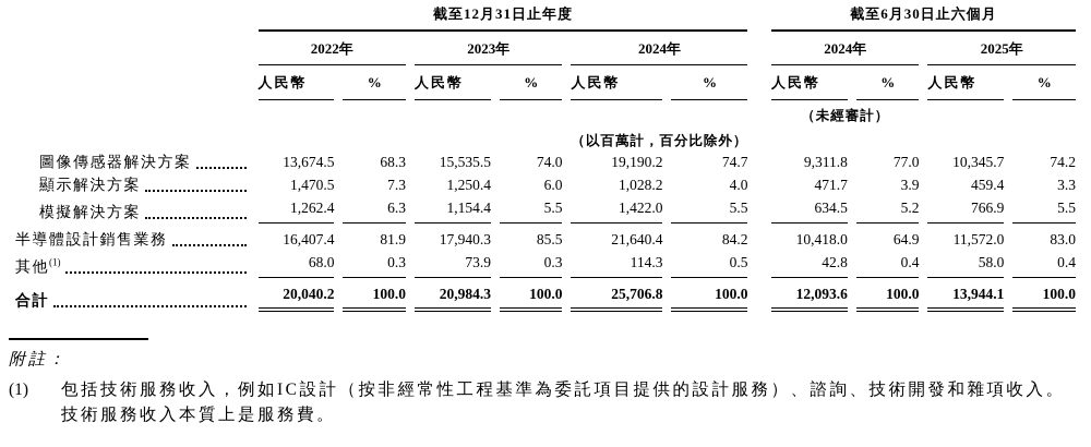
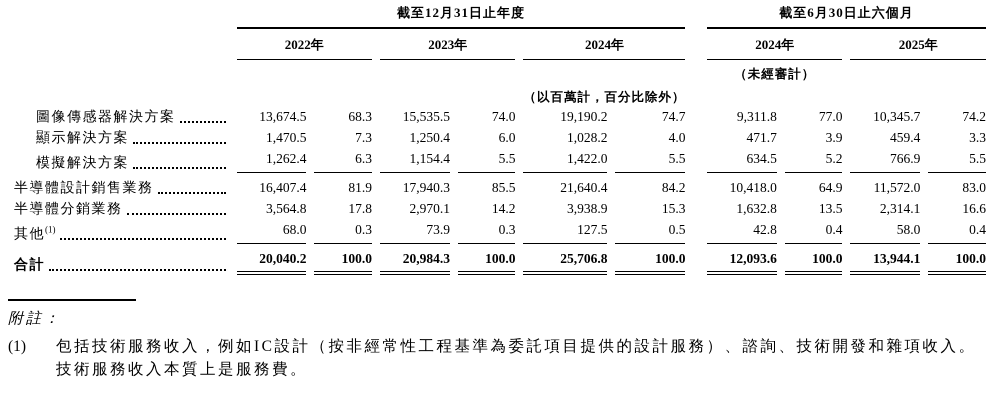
  	截至12月31日止年度		截至6月30日止六個月
  	2022年	2023年	2024年		2024年	2025年
- 	人民幣	%	人民幣	%	人民幣	%		人民幣	%	人民幣	%
  			（未經審計）
  		（以百萬計，百分比除外）
  圖像傳感器解決方案	13,674.5	68.3	15,535.5	74.0	19,190.2	74.7		9,311.8	77.0	10,345.7	74.2
  顯示解決方案	1,470.5	7.3	1,250.4	6.0	1,028.2	4.0		471.7	3.9	459.4	3.3
  模擬解決方案	1,262.4	6.3	1,154.4	5.5	1,422.0	5.5		634.5	5.2	766.9	5.5
  半導體設計銷售業務	16,407.4	81.9	17,940.3	85.5	21,640.4	84.2		10,418.0	64.9	11,572.0	83.0
+ 半導體分銷業務	3,564.8	17.8	2,970.1	14.2	3,938.9	15.3		1,632.8	13.5	2,314.1	16.6
- 其他(1)	68.0	0.3	73.9	0.3	114.3	0.5		42.8	0.4	58.0	0.4
+ 其他(1)	68.0	0.3	73.9	0.3	127.5	0.5		42.8	0.4	58.0	0.4
  合計	20,040.2	100.0	20,984.3	100.0	25,706.8	100.0		12,093.6	100.0	13,944.1	100.0
  附註：
  (1)
  包括技術服務收入，例如IC設計（按非經常性工程基準為委託項目提供的設計服務）、諮詢、技術開發和雜項收入。技術服務收入本質上是服務費。
